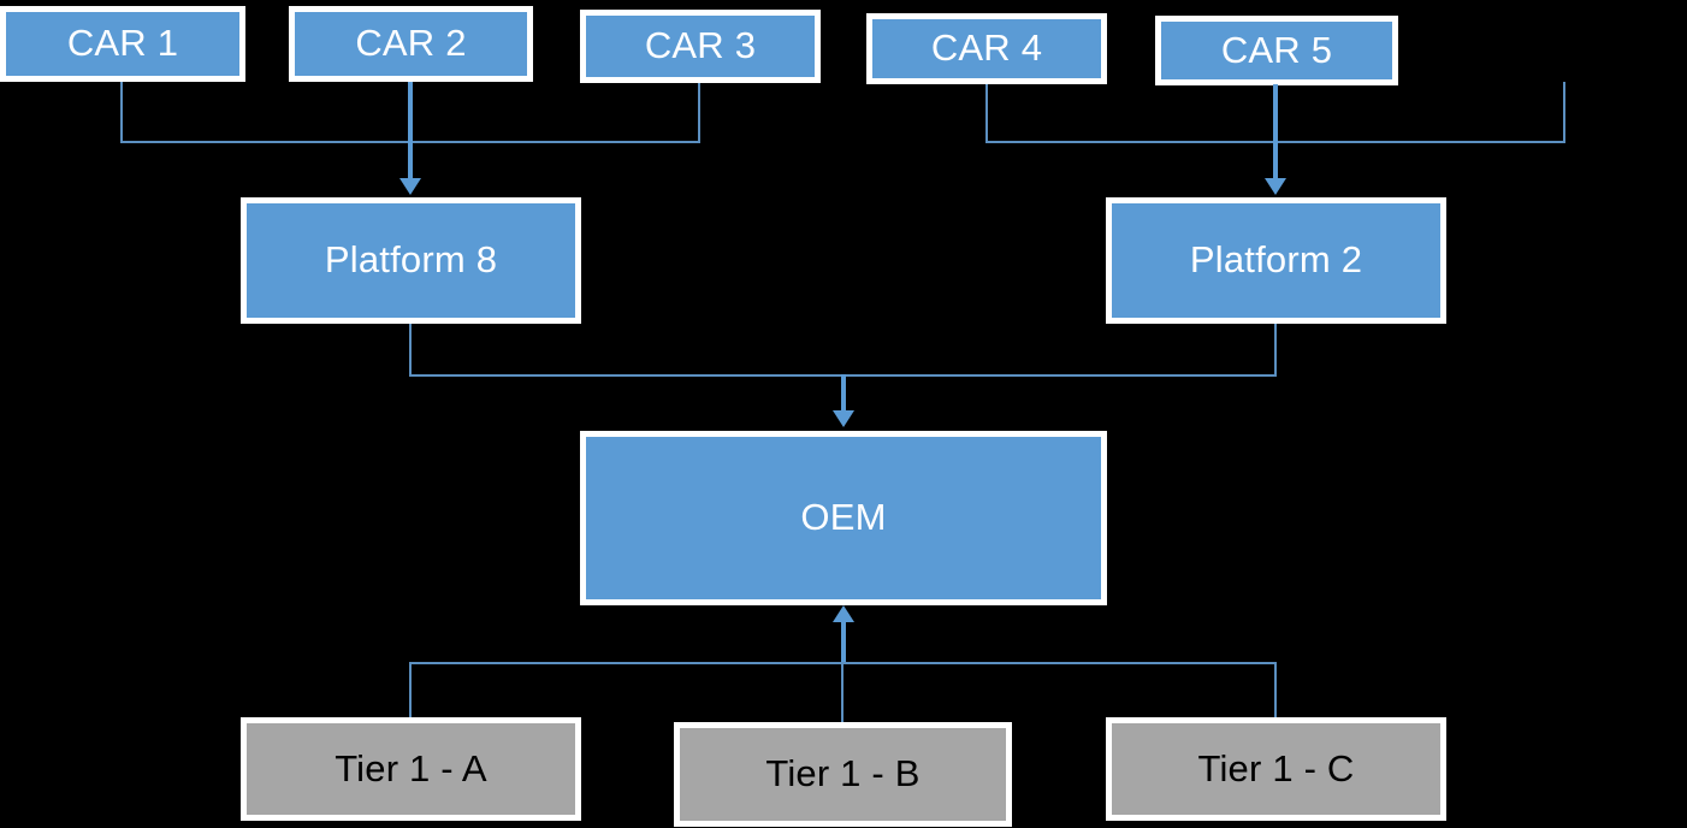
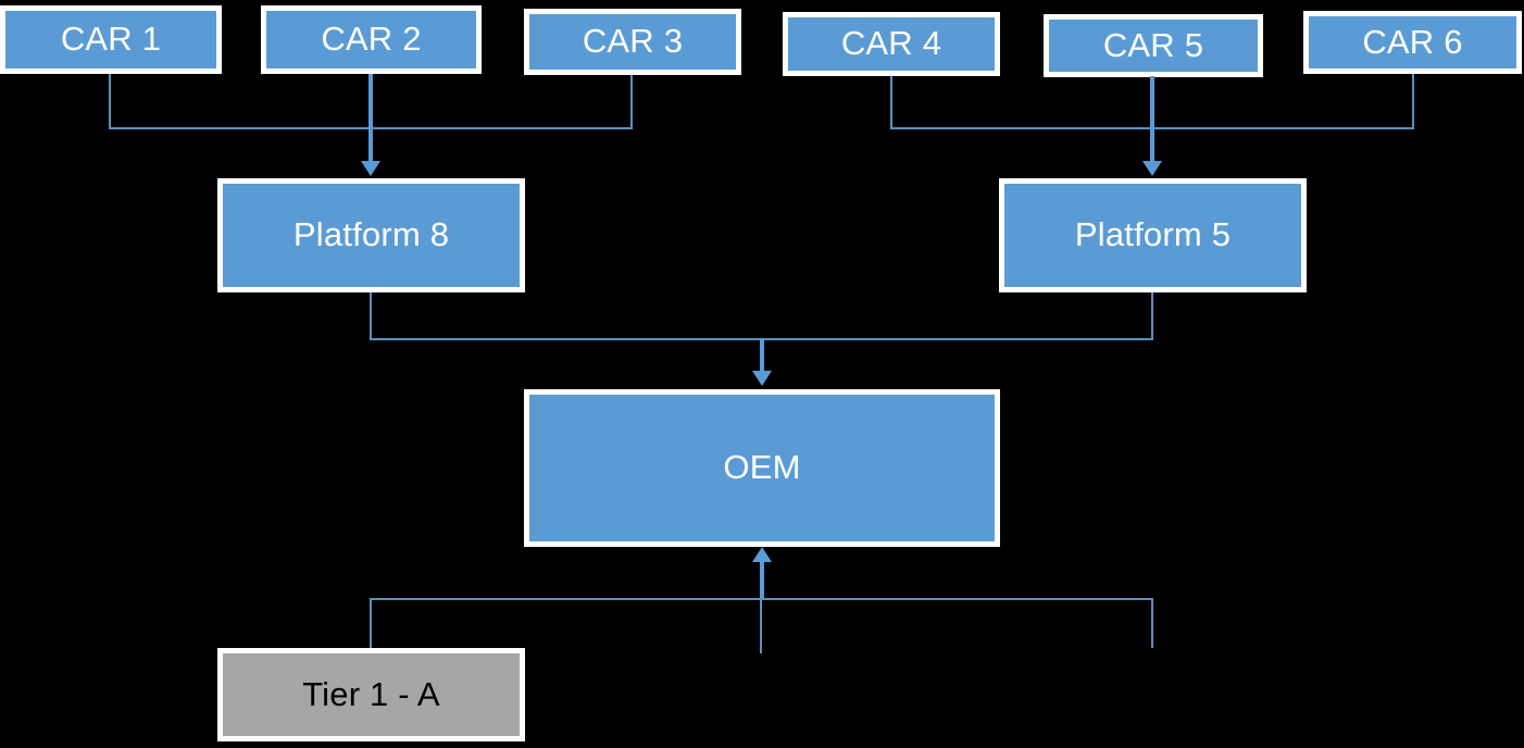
  CAR 1
  CAR 2
  CAR 3
  CAR 4
  CAR 5
+ CAR 6
  Platform 8
- Platform 2
+ Platform 5
  OEM
  Tier 1 - A
- Tier 1 - B
- Tier 1 - C
